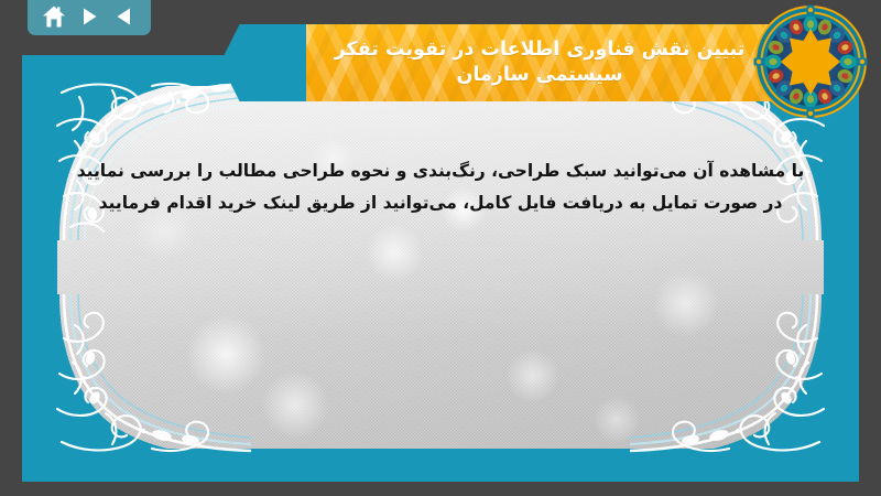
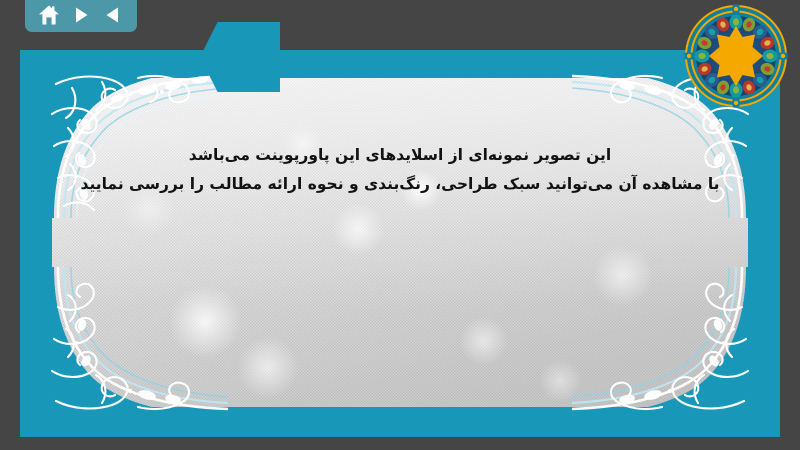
+ این تصویر نمونه‌ای از اسلایدهای این پاورپوینت می‌باشد
- با مشاهده آن می‌توانید سبک طراحی، رنگ‌بندی و نحوه طراحی مطالب را بررسی نمایید
+ با مشاهده آن می‌توانید سبک طراحی، رنگ‌بندی و نحوه ارائه مطالب را بررسی نمایید
- در صورت تمایل به دریافت فایل کامل، می‌توانید از طریق لینک خرید اقدام فرمایید
- تبیین نقش فناوری اطلاعات در تقویت تفکر سیستمی سازمان
